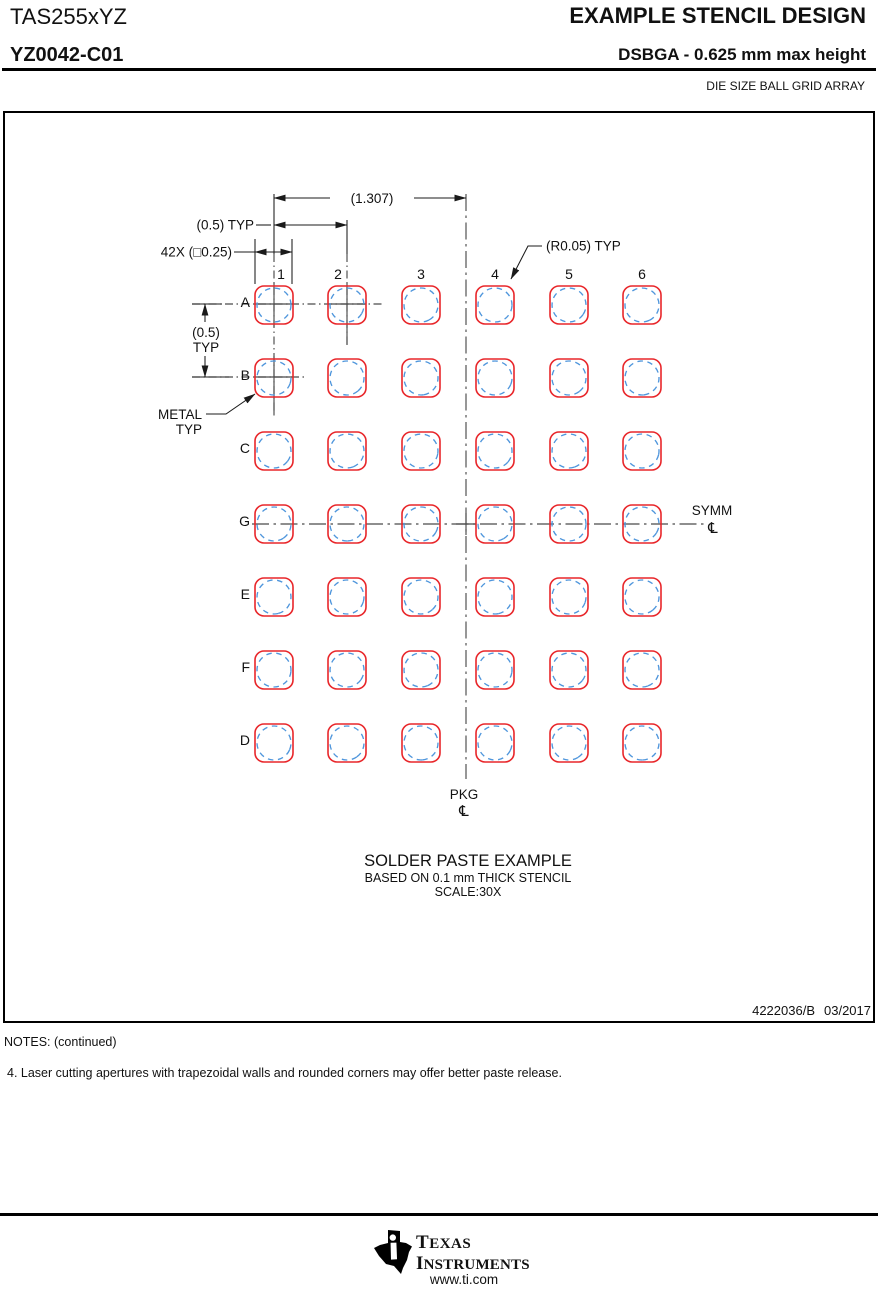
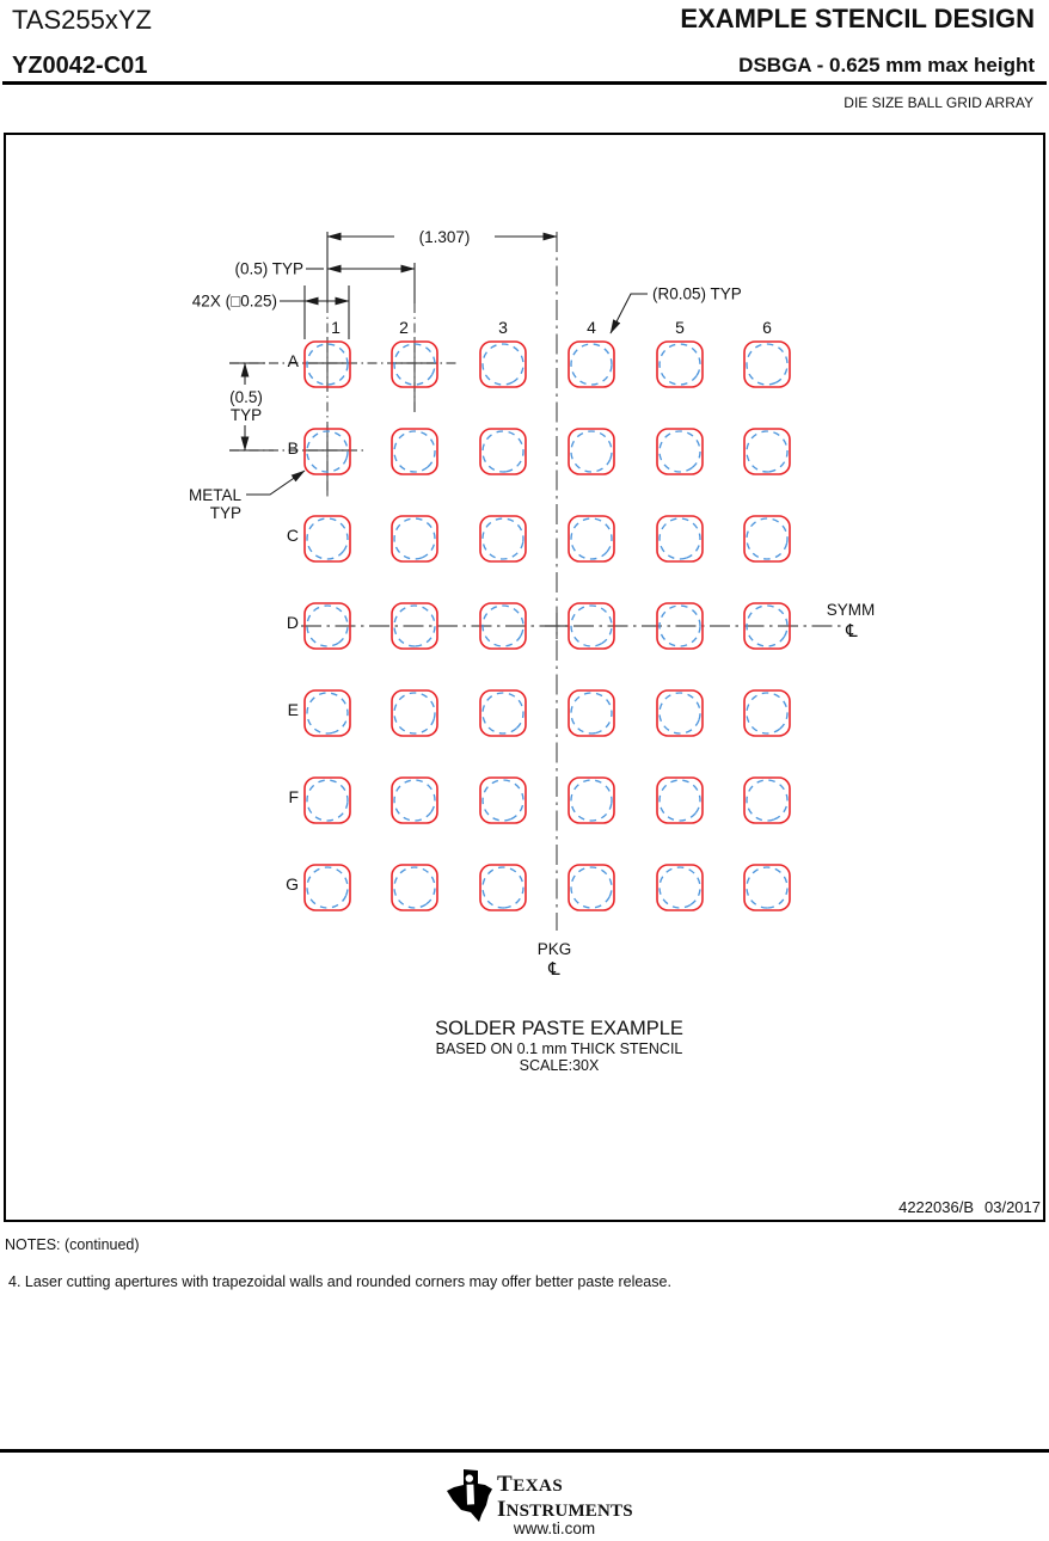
  TAS255xYZ
  YZ0042-C01
  EXAMPLE STENCIL DESIGN
  DSBGA - 0.625 mm max height
  DIE SIZE BALL GRID ARRAY
  A
  B
  C
- G
+ D
  E
  F
- D
+ G
  1
  2
  3
  4
  5
  6
  (1.307)
  (0.5) TYP
  42X (□0.25)
  (R0.05) TYP
  (0.5)
  TYP
  METAL
  TYP
  SYMM
  ℄
  PKG
  ℄
  SOLDER PASTE EXAMPLE
  BASED ON 0.1 mm THICK STENCIL
  SCALE:30X
  4222036/B
  03/2017
  NOTES: (continued)
  4. Laser cutting apertures with trapezoidal walls and rounded corners may offer better paste release.
  TEXAS
  INSTRUMENTS
  www.ti.com
